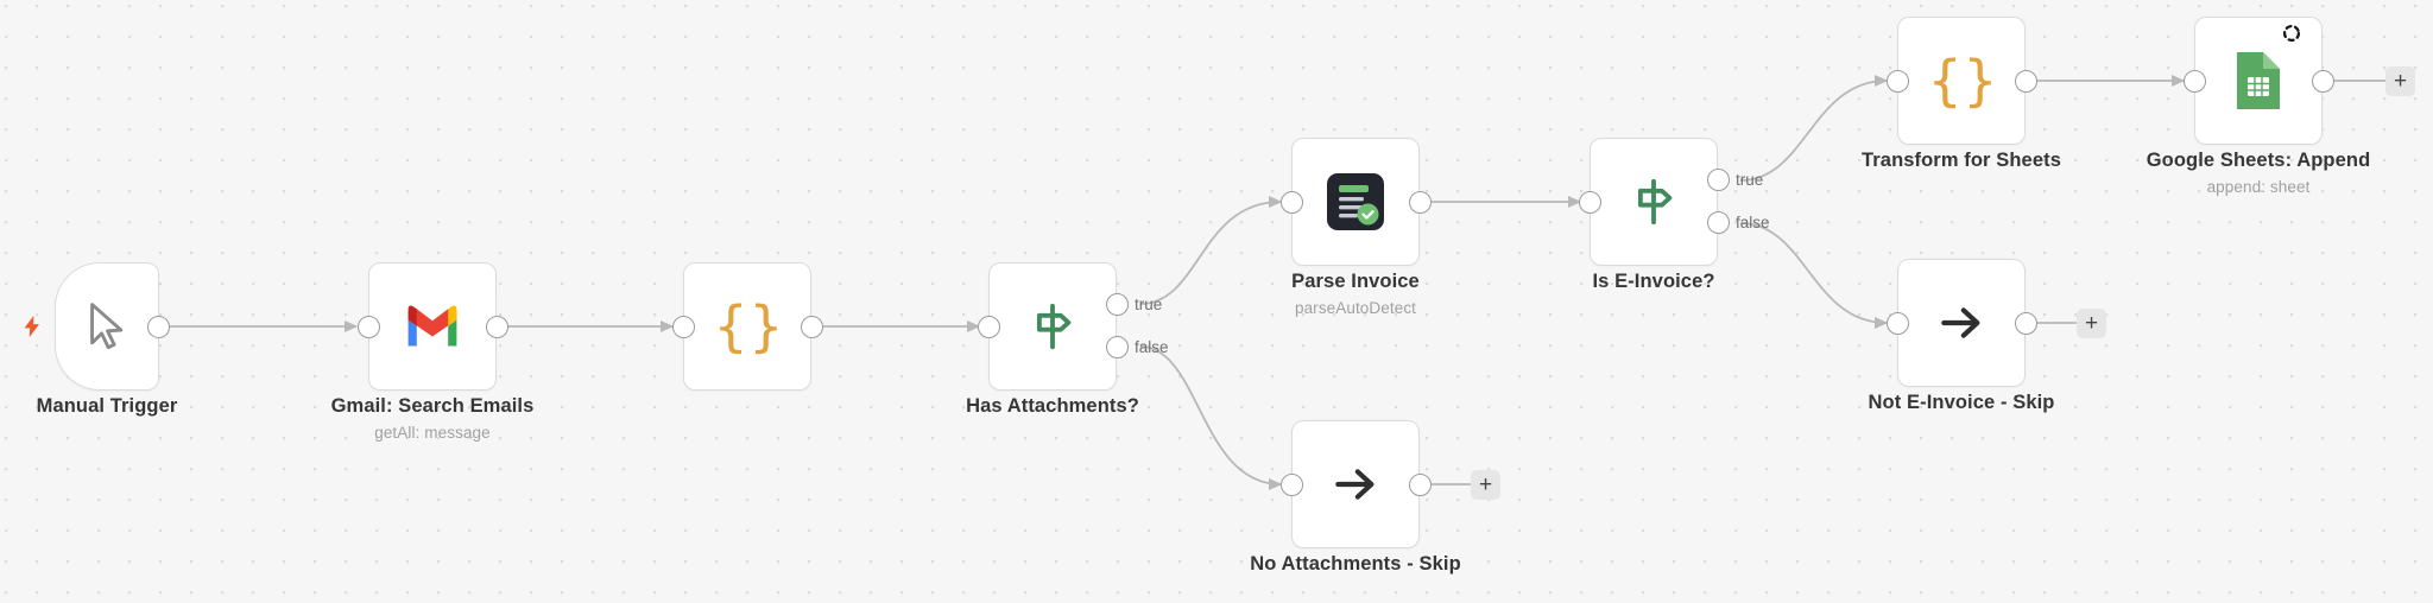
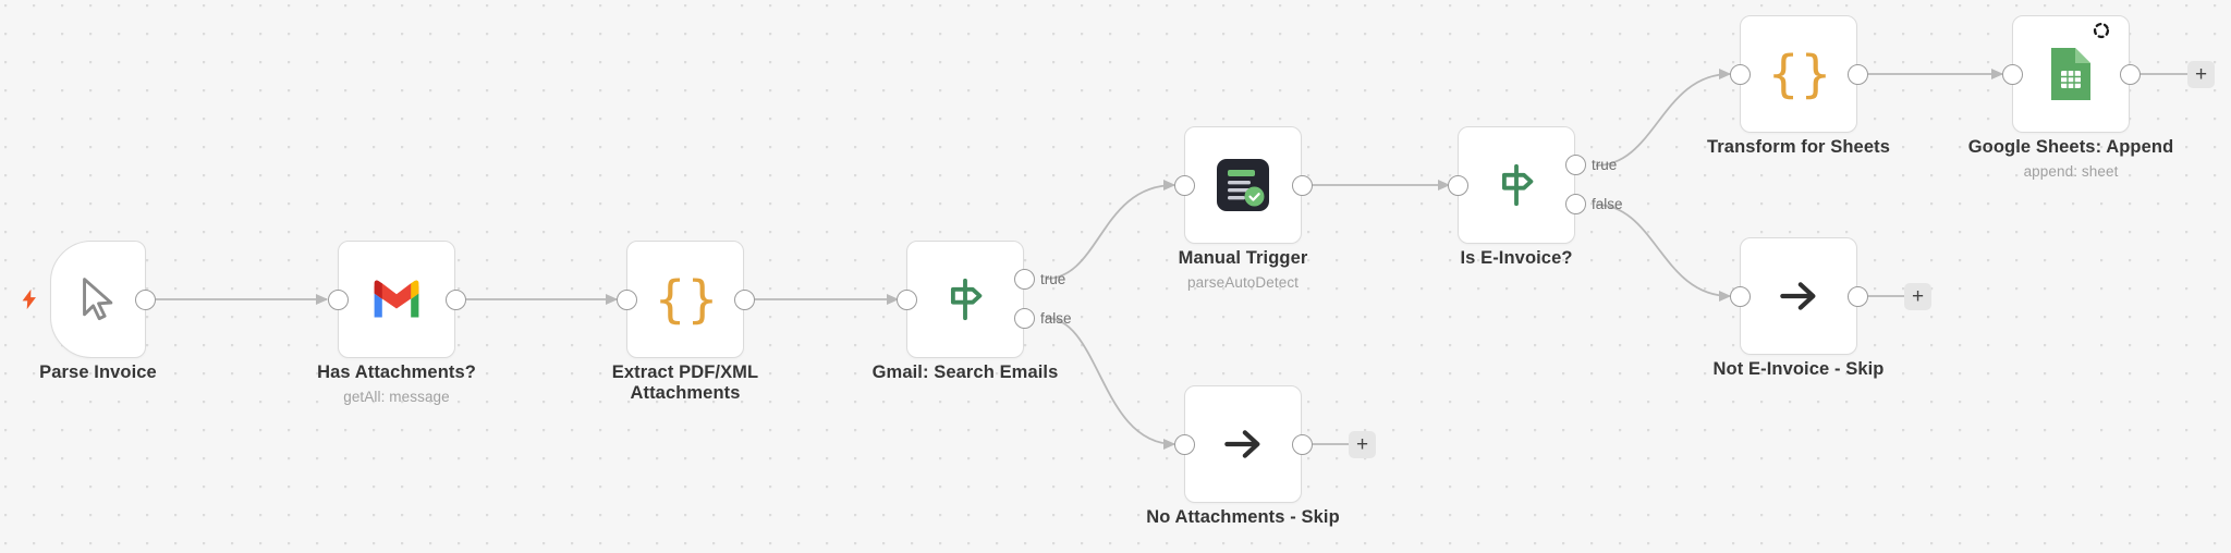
- Manual Trigger
+ Parse Invoice
- Gmail: Search Emails
+ Has Attachments?
  getAll: message
  { }
+ Extract PDF/XML
+ Attachments
  true
  false
- Has Attachments?
+ Gmail: Search Emails
- Parse Invoice
+ Manual Trigger
  parseAutoDetect
  true
  false
  Is E-Invoice?
  { }
  Transform for Sheets
  +
  Google Sheets: Append
  append: sheet
  +
  Not E-Invoice - Skip
  +
  No Attachments - Skip
